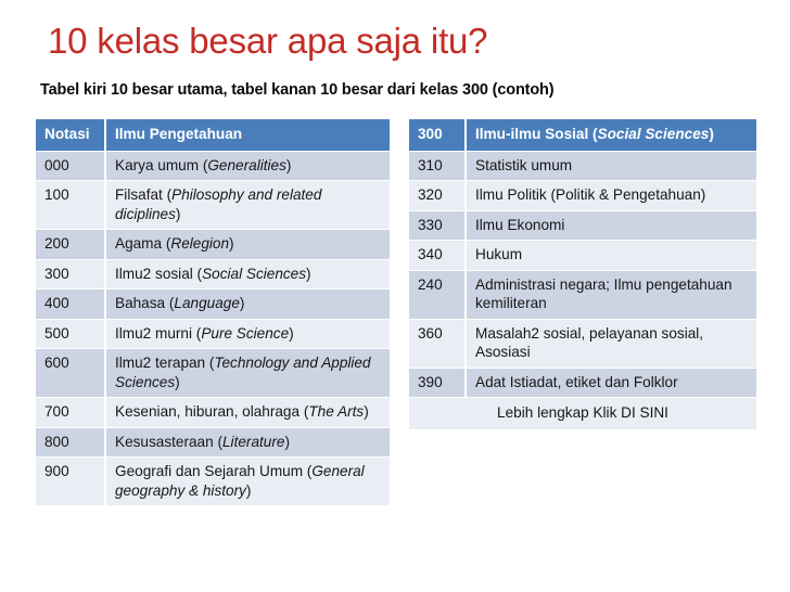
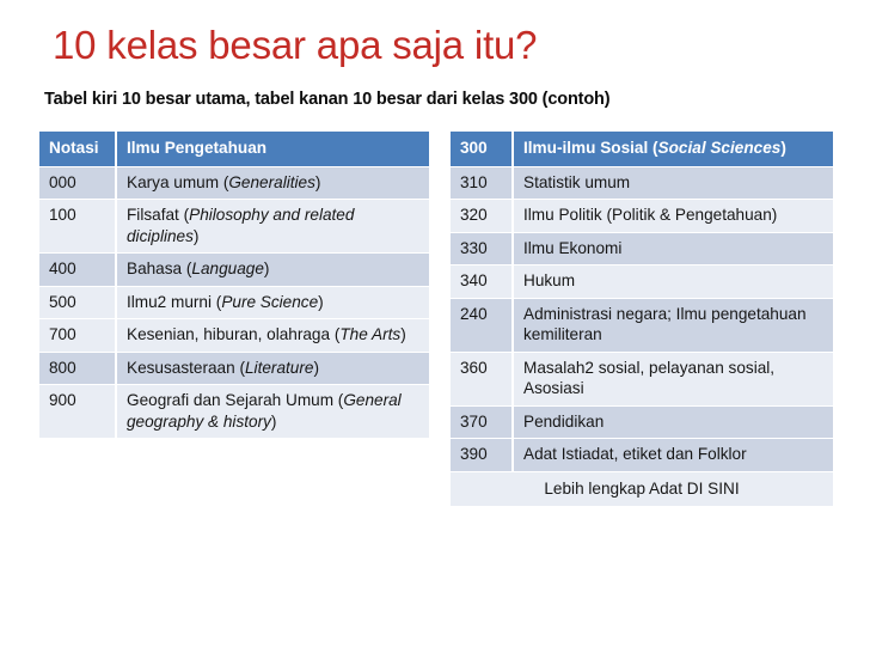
  10 kelas besar apa saja itu?
  Tabel kiri 10 besar utama, tabel kanan 10 besar dari kelas 300 (contoh)
  Notasi	Ilmu Pengetahuan
  000	Karya umum (Generalities)
  100	Filsafat (Philosophy and related diciplines)
- 200	Agama (Relegion)
- 300	Ilmu2 sosial (Social Sciences)
  400	Bahasa (Language)
  500	Ilmu2 murni (Pure Science)
- 600	Ilmu2 terapan (Technology and Applied Sciences)
  700	Kesenian, hiburan, olahraga (The Arts)
  800	Kesusasteraan (Literature)
  900	Geografi dan Sejarah Umum (General geography & history)
  300	Ilmu-ilmu Sosial (Social Sciences)
  310	Statistik umum
  320	Ilmu Politik (Politik & Pengetahuan)
  330	Ilmu Ekonomi
  340	Hukum
  240	Administrasi negara; Ilmu pengetahuan kemiliteran
  360	Masalah2 sosial, pelayanan sosial, Asosiasi
+ 370	Pendidikan
  390	Adat Istiadat, etiket dan Folklor
- Lebih lengkap Klik DI SINI
+ Lebih lengkap Adat DI SINI
